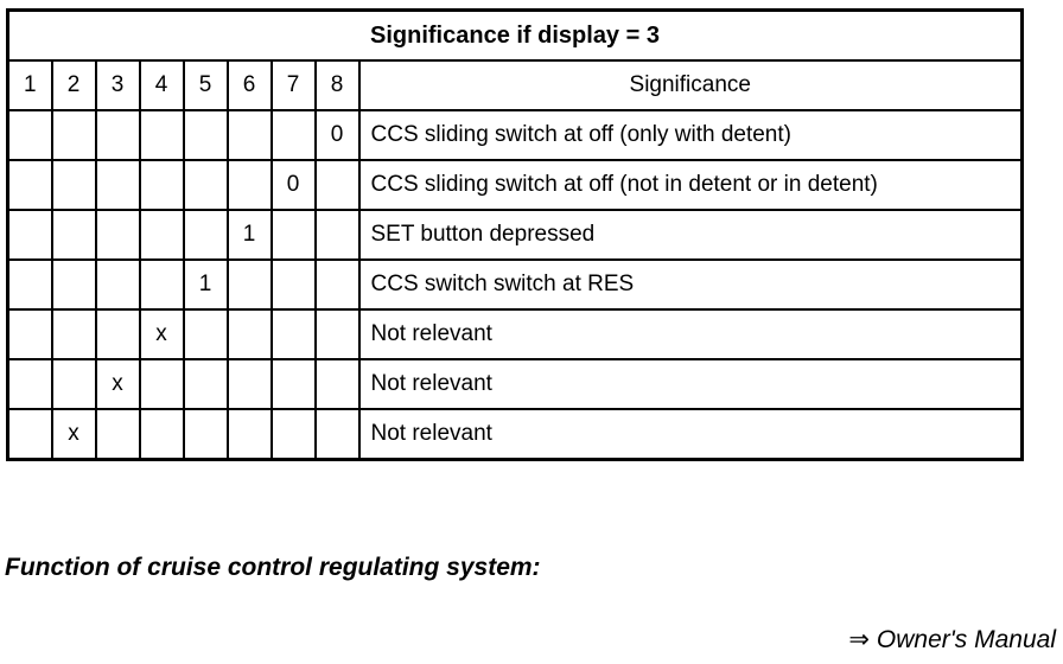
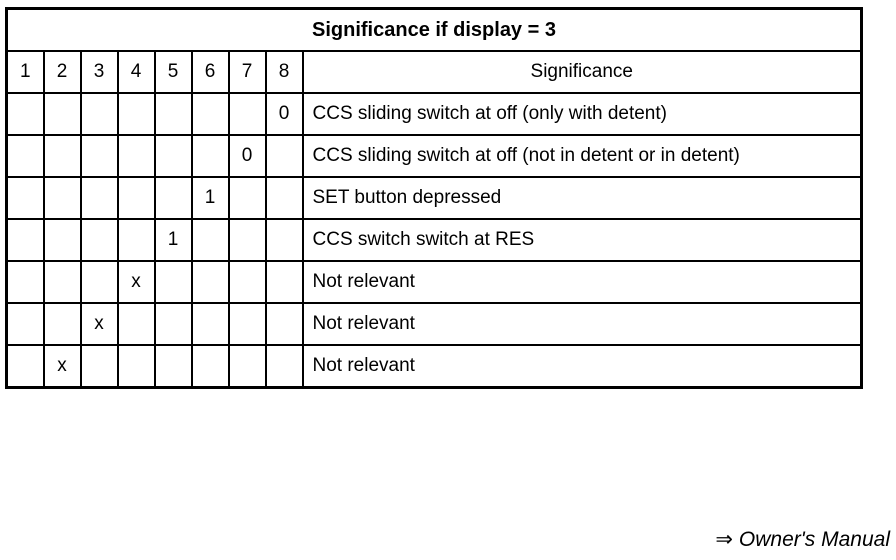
  Significance if display = 3
  1	2	3	4	5	6	7	8	Significance
  							0	CCS sliding switch at off (only with detent)
  						0		CCS sliding switch at off (not in detent or in detent)
  					1			SET button depressed
  				1				CCS switch switch at RES
  			x					Not relevant
  		x						Not relevant
  	x							Not relevant
- Function of cruise control regulating system:
  ⇒ Owner's Manual
